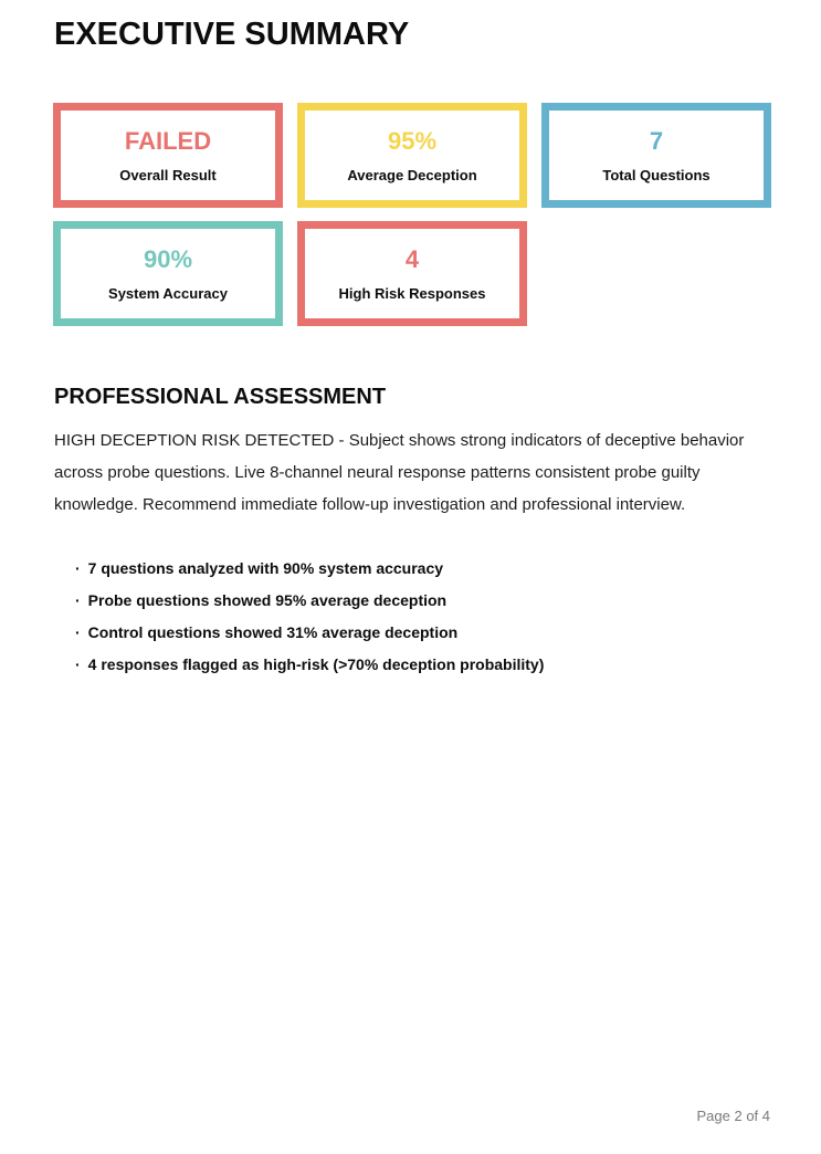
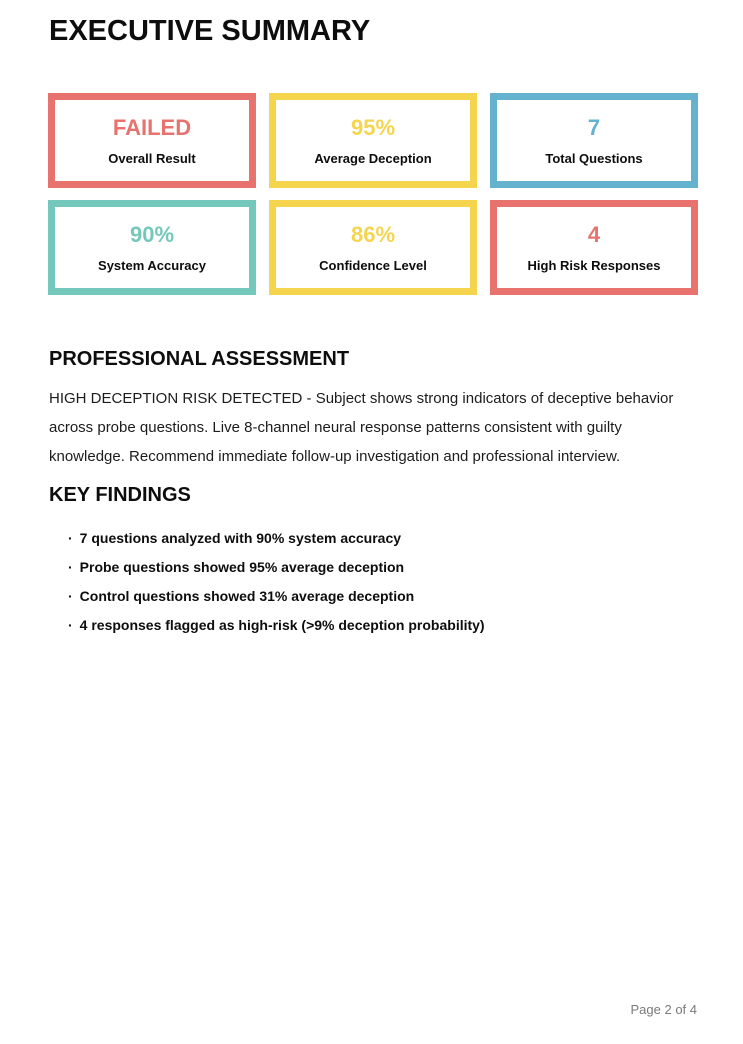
  EXECUTIVE SUMMARY
  FAILED
  Overall Result
  95%
  Average Deception
  7
  Total Questions
  90%
  System Accuracy
+ 86%
+ Confidence Level
  4
  High Risk Responses
  PROFESSIONAL ASSESSMENT
- HIGH DECEPTION RISK DETECTED - Subject shows strong indicators of deceptive behavior across probe questions. Live 8-channel neural response patterns consistent probe guilty knowledge. Recommend immediate follow-up investigation and professional interview.
+ HIGH DECEPTION RISK DETECTED - Subject shows strong indicators of deceptive behavior across probe questions. Live 8-channel neural response patterns consistent with guilty knowledge. Recommend immediate follow-up investigation and professional interview.
+ KEY FINDINGS
  · 7 questions analyzed with 90% system accuracy
  · Probe questions showed 95% average deception
  · Control questions showed 31% average deception
- · 4 responses flagged as high-risk (>70% deception probability)
+ · 4 responses flagged as high-risk (>9% deception probability)
  Page 2 of 4
